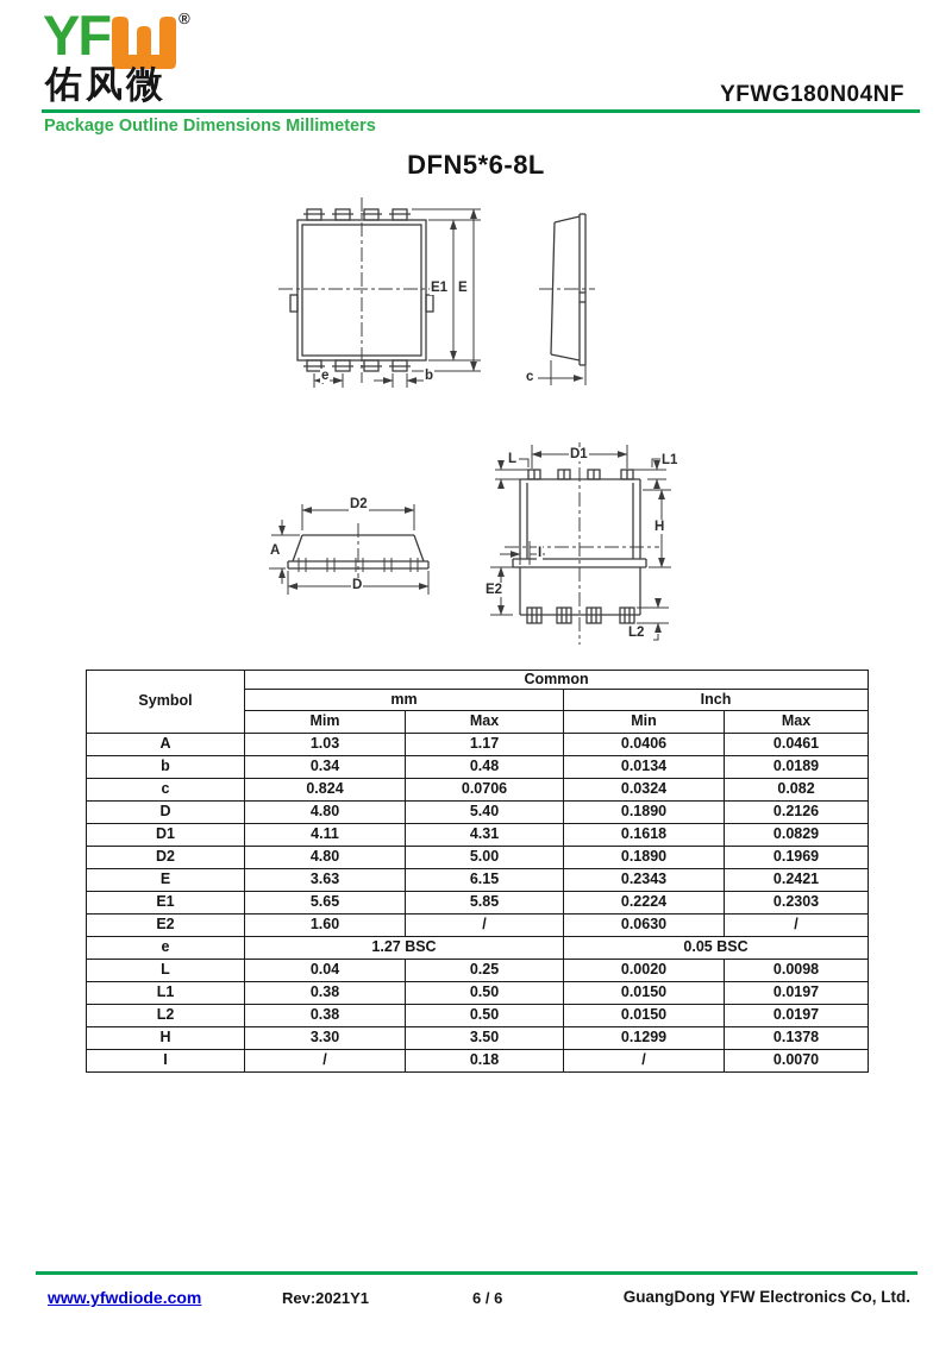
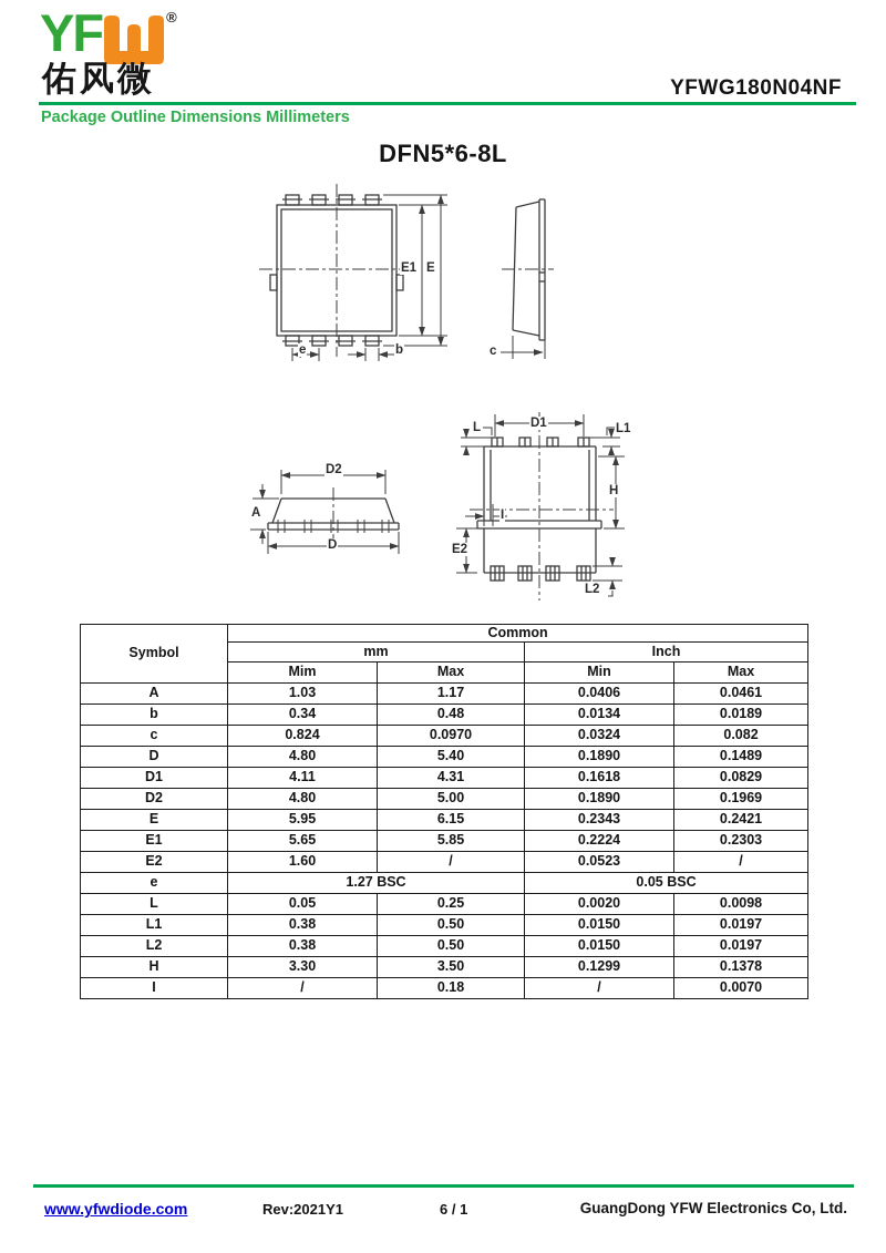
  YF
  ®
  佑风微
  YFWG180N04NF
  Package Outline Dimensions Millimeters
  DFN5*6-8L
  E1
  E
  e
  b
  c
  D2
  A
  D
  D1
  L
  L1
  H
  I
  E2
  L2
  Symbol	Common
  mm	Inch
  Mim	Max	Min	Max
  A	1.03	1.17	0.0406	0.0461
  b	0.34	0.48	0.0134	0.0189
- c	0.824	0.0706	0.0324	0.082
+ c	0.824	0.0970	0.0324	0.082
- D	4.80	5.40	0.1890	0.2126
+ D	4.80	5.40	0.1890	0.1489
  D1	4.11	4.31	0.1618	0.0829
  D2	4.80	5.00	0.1890	0.1969
- E	3.63	6.15	0.2343	0.2421
+ E	5.95	6.15	0.2343	0.2421
  E1	5.65	5.85	0.2224	0.2303
- E2	1.60	/	0.0630	/
+ E2	1.60	/	0.0523	/
  e	1.27 BSC	0.05 BSC
- L	0.04	0.25	0.0020	0.0098
+ L	0.05	0.25	0.0020	0.0098
  L1	0.38	0.50	0.0150	0.0197
  L2	0.38	0.50	0.0150	0.0197
  H	3.30	3.50	0.1299	0.1378
  I	/	0.18	/	0.0070
  www.yfwdiode.com
  Rev:2021Y1
- 6 / 6
+ 6 / 1
  GuangDong YFW Electronics Co, Ltd.
